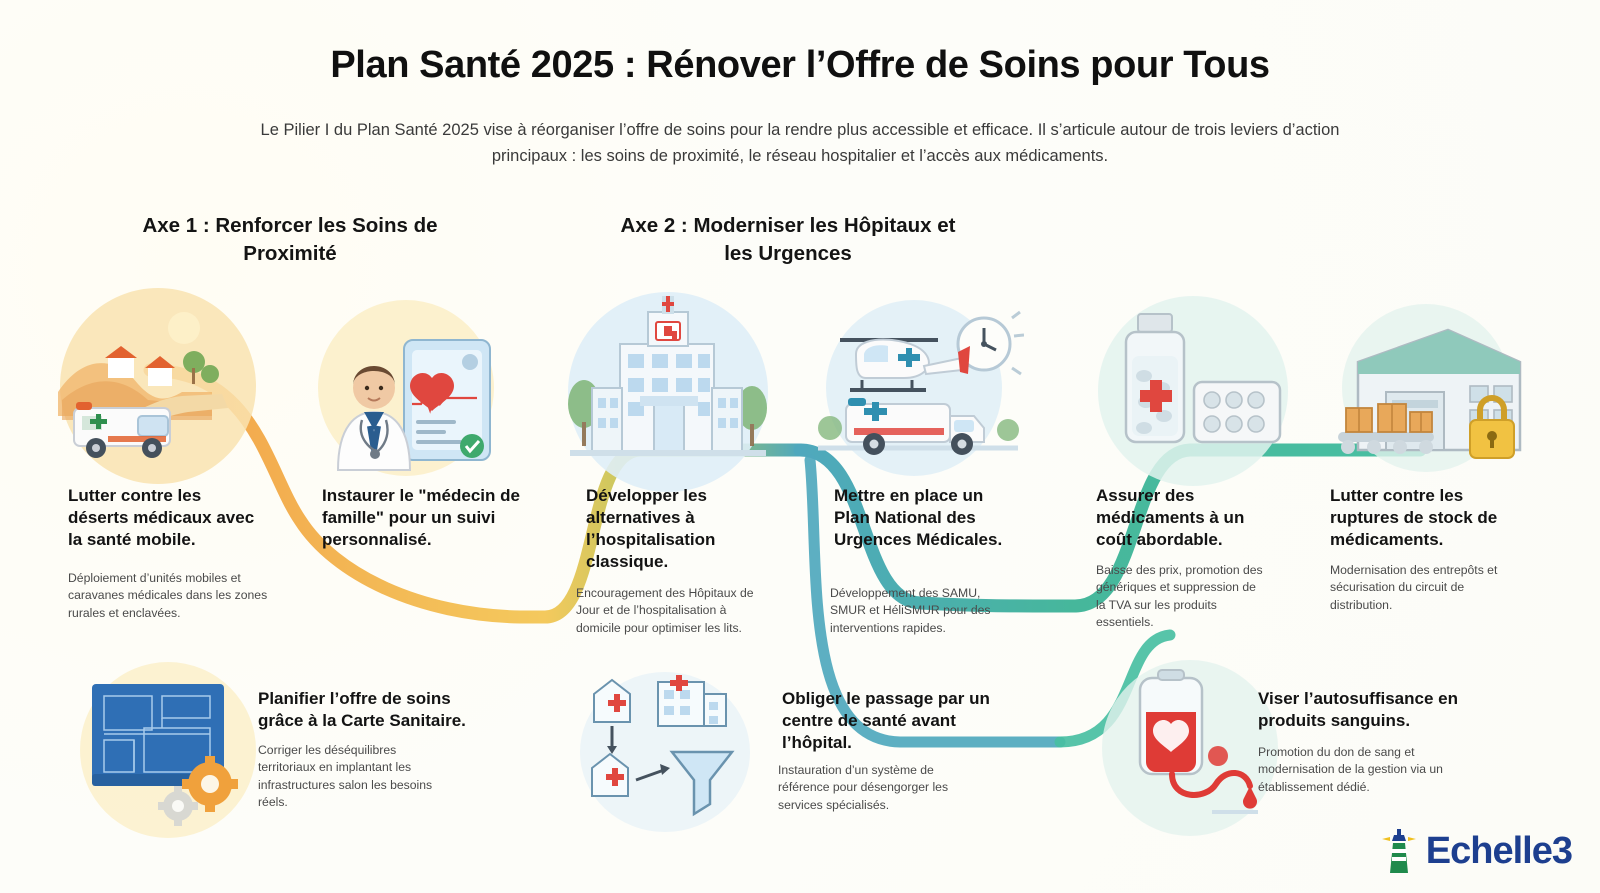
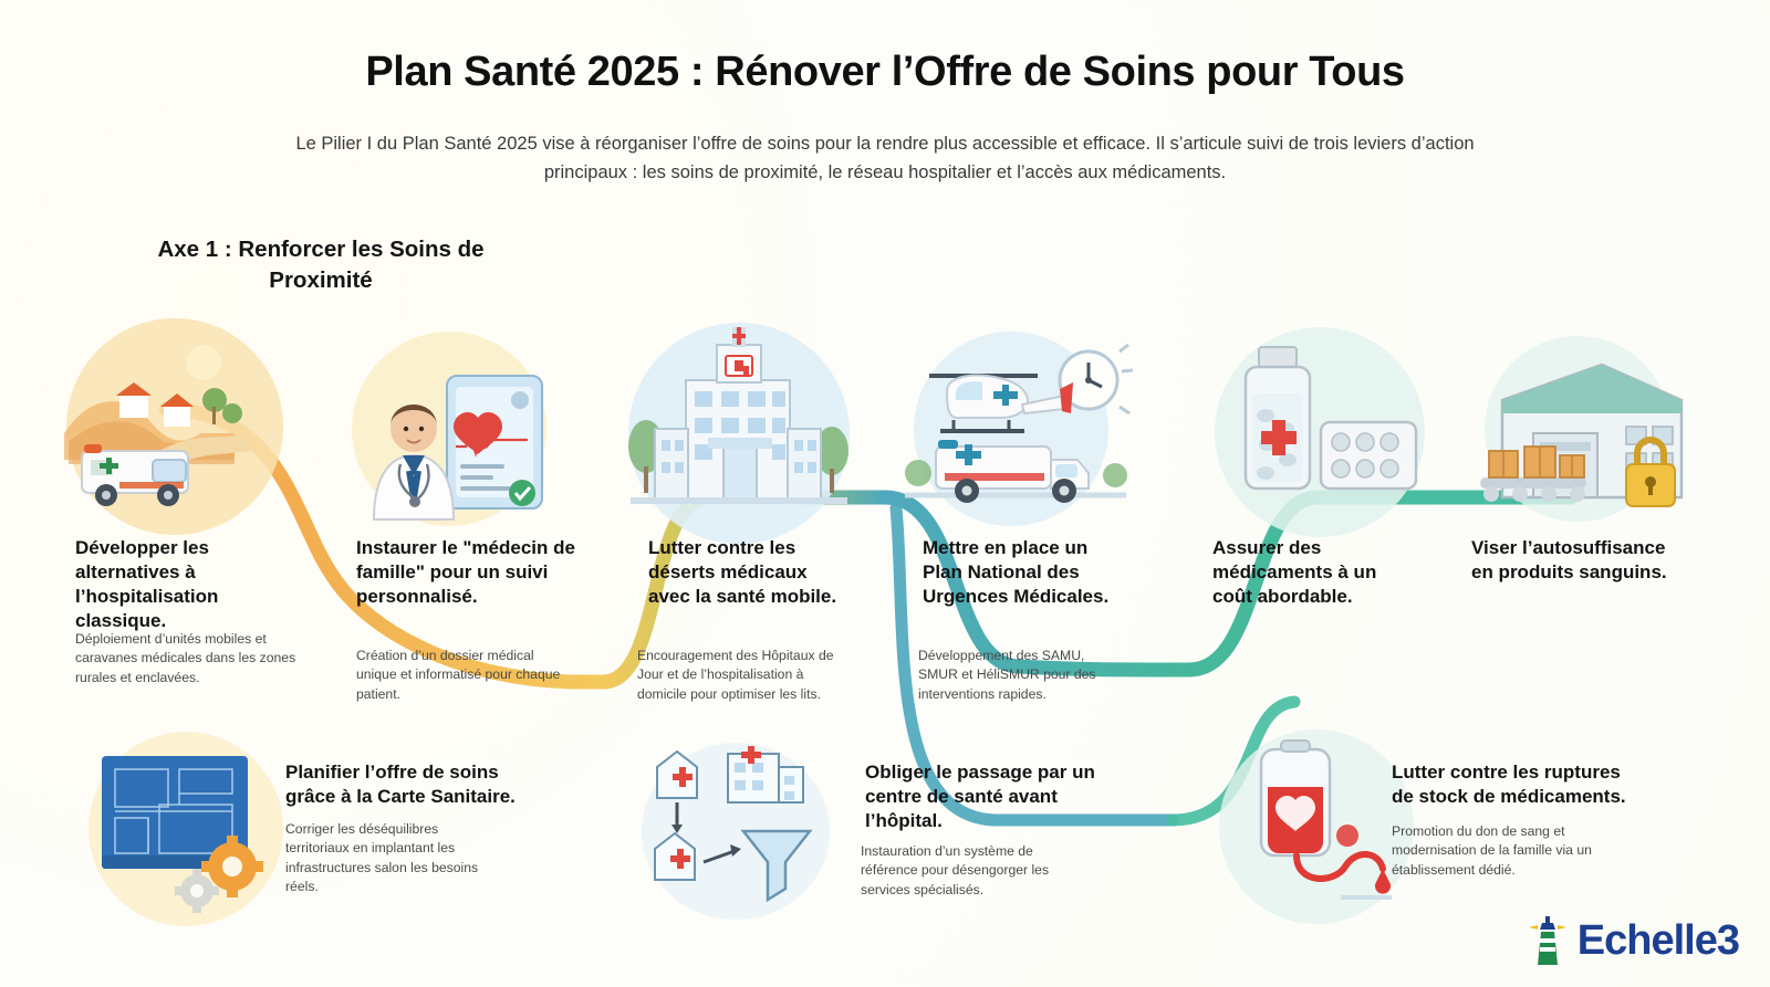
  Plan Santé 2025 : Rénover l’Offre de Soins pour Tous
- Le Pilier I du Plan Santé 2025 vise à réorganiser l’offre de soins pour la rendre plus accessible et efficace. Il s’articule autour de trois leviers d’action principaux : les soins de proximité, le réseau hospitalier et l’accès aux médicaments.
+ Le Pilier I du Plan Santé 2025 vise à réorganiser l’offre de soins pour la rendre plus accessible et efficace. Il s’articule suivi de trois leviers d’action principaux : les soins de proximité, le réseau hospitalier et l’accès aux médicaments.
  Axe 1 : Renforcer les Soins de Proximité
- Axe 2 : Moderniser les Hôpitaux et les Urgences
- Lutter contre les déserts médicaux avec la santé mobile.
+ Développer les alternatives à l’hospitalisation classique.
  Déploiement d’unités mobiles et caravanes médicales dans les zones rurales et enclavées.
  Instaurer le "médecin de famille" pour un suivi personnalisé.
+ Création d’un dossier médical unique et informatisé pour chaque patient.
  Planifier l’offre de soins grâce à la Carte Sanitaire.
  Corriger les déséquilibres territoriaux en implantant les infrastructures salon les besoins réels.
- Développer les alternatives à l’hospitalisation classique.
+ Lutter contre les déserts médicaux avec la santé mobile.
  Encouragement des Hôpitaux de Jour et de l’hospitalisation à domicile pour optimiser les lits.
  Mettre en place un Plan National des Urgences Médicales.
  Développement des SAMU, SMUR et HéliSMUR pour des interventions rapides.
  Obliger le passage par un centre de santé avant l’hôpital.
  Instauration d’un système de référence pour désengorger les services spécialisés.
  Assurer des médicaments à un coût abordable.
- Baisse des prix, promotion des génériques et suppression de la TVA sur les produits essentiels.
- Lutter contre les ruptures de stock de médicaments.
+ Viser l’autosuffisance en produits sanguins.
- Modernisation des entrepôts et sécurisation du circuit de distribution.
- Viser l’autosuffisance en produits sanguins.
+ Lutter contre les ruptures de stock de médicaments.
- Promotion du don de sang et modernisation de la gestion via un établissement dédié.
+ Promotion du don de sang et modernisation de la famille via un établissement dédié.
  Echelle3
